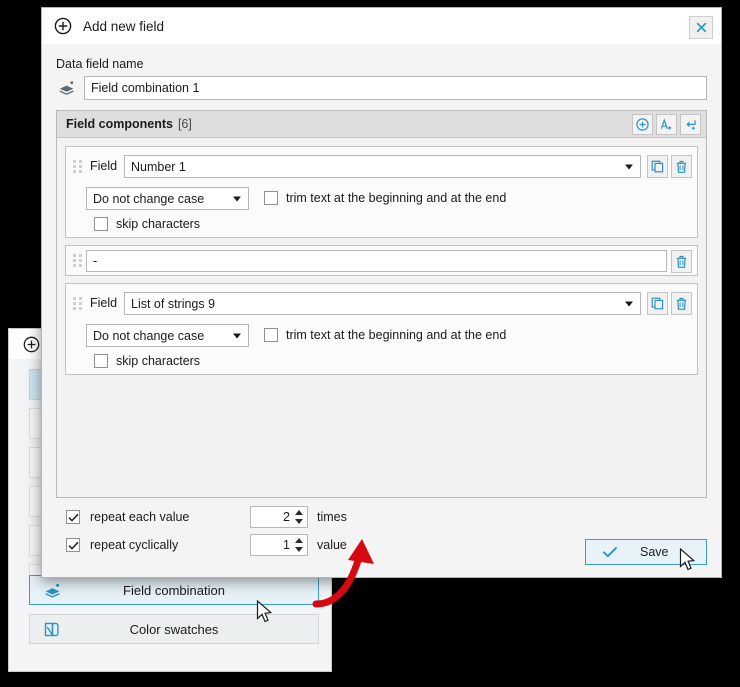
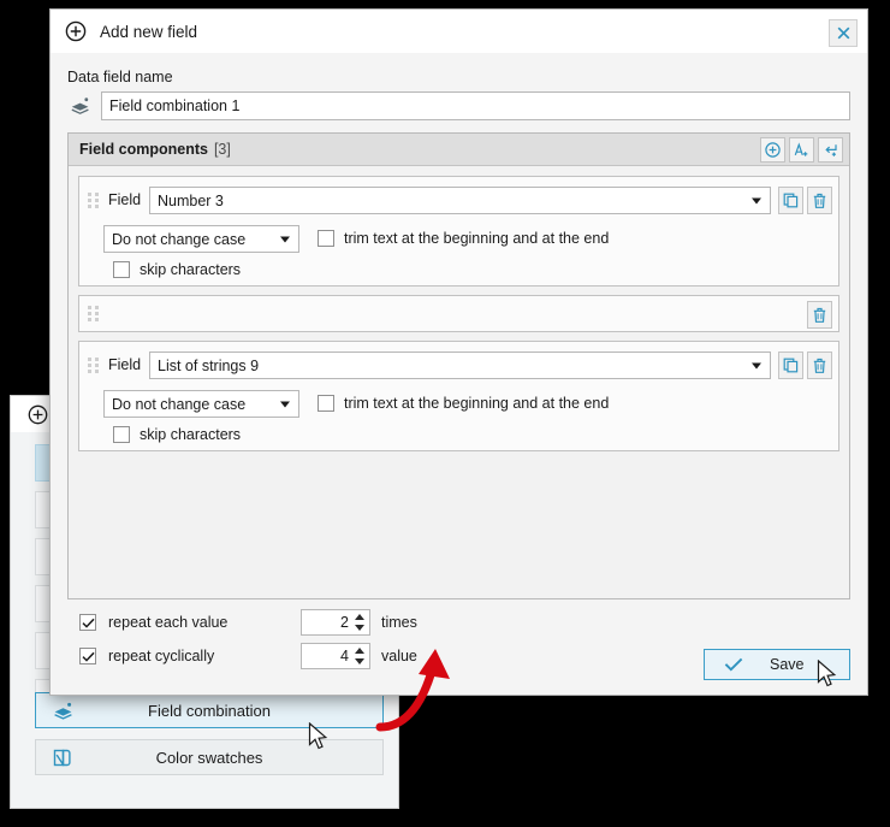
  Field combination
  Color swatches
  Add new field
  Data field name
  Field combination 1
  Field components
- [6]
+ [3]
  Field
- Number 1
+ Number 3
  Do not change case
  trim text at the beginning and at the end
  skip characters
- -
  Field
  List of strings 9
  Do not change case
  trim text at the beginning and at the end
  skip characters
  repeat each value
  2
  times
  repeat cyclically
- 1
+ 4
  value
  Save
